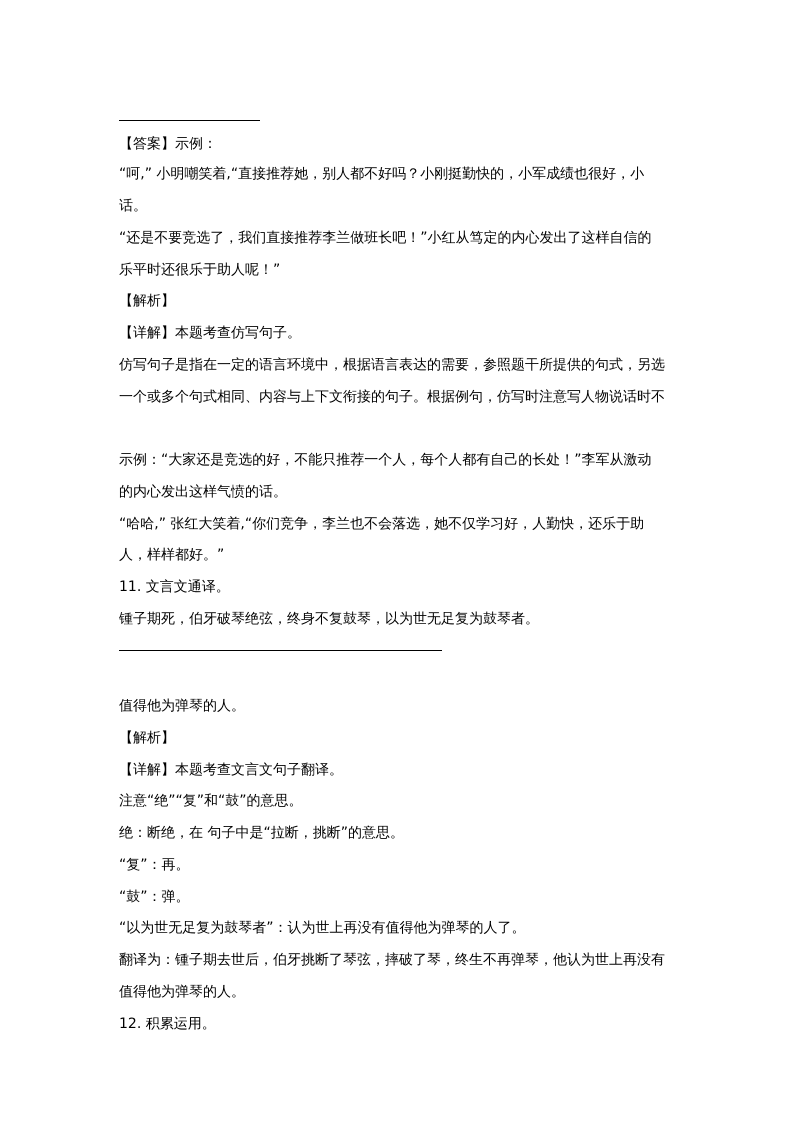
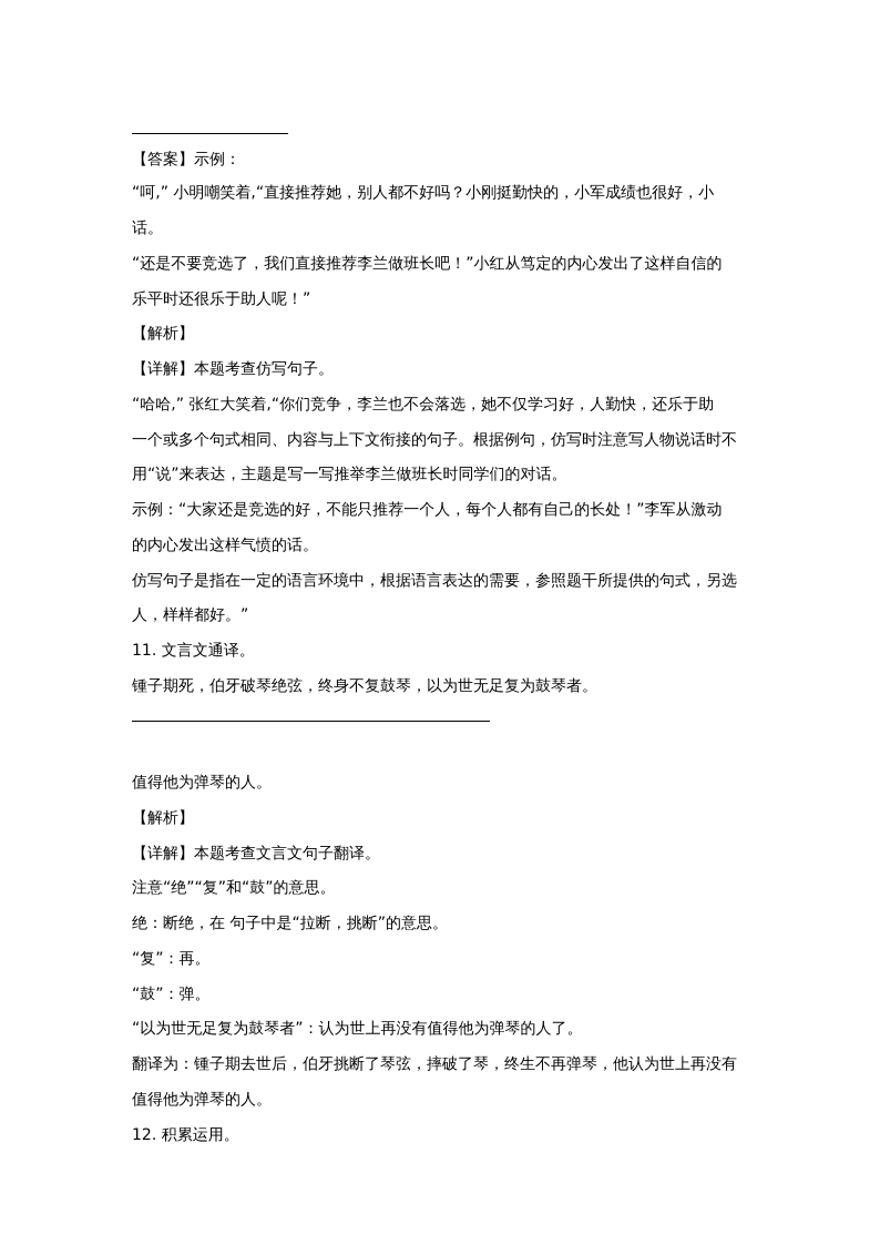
  【答案】示例：
  “呵,” 小明嘲笑着,“直接推荐她，别人都不好吗？小刚挺勤快的，小军成绩也很好，小
  话。
  “还是不要竞选了，我们直接推荐李兰做班长吧！”小红从笃定的内心发出了这样自信的
  乐平时还很乐于助人呢！”
  【解析】
  【详解】本题考查仿写句子。
- 仿写句子是指在一定的语言环境中，根据语言表达的需要，参照题干所提供的句式，另选
+ “哈哈,” 张红大笑着,“你们竞争，李兰也不会落选，她不仅学习好，人勤快，还乐于助
  一个或多个句式相同、内容与上下文衔接的句子。根据例句，仿写时注意写人物说话时不
+ 用“说”来表达，主题是写一写推举李兰做班长时同学们的对话。
  示例：“大家还是竞选的好，不能只推荐一个人，每个人都有自己的长处！”李军从激动
  的内心发出这样气愤的话。
- “哈哈,” 张红大笑着,“你们竞争，李兰也不会落选，她不仅学习好，人勤快，还乐于助
+ 仿写句子是指在一定的语言环境中，根据语言表达的需要，参照题干所提供的句式，另选
  人，样样都好。”
  11. 文言文通译。
  锺子期死，伯牙破琴绝弦，终身不复鼓琴，以为世无足复为鼓琴者。
  值得他为弹琴的人。
  【解析】
  【详解】本题考查文言文句子翻译。
  注意“绝”“复”和“鼓”的意思。
  绝：断绝，在 句子中是“拉断，挑断”的意思。
  “复”：再。
  “鼓”：弹。
  “以为世无足复为鼓琴者”：认为世上再没有值得他为弹琴的人了。
  翻译为：锺子期去世后，伯牙挑断了琴弦，摔破了琴，终生不再弹琴，他认为世上再没有
  值得他为弹琴的人。
  12. 积累运用。
